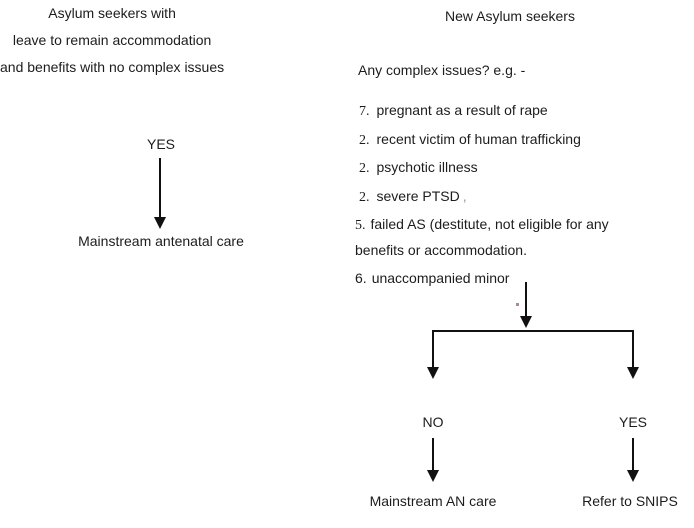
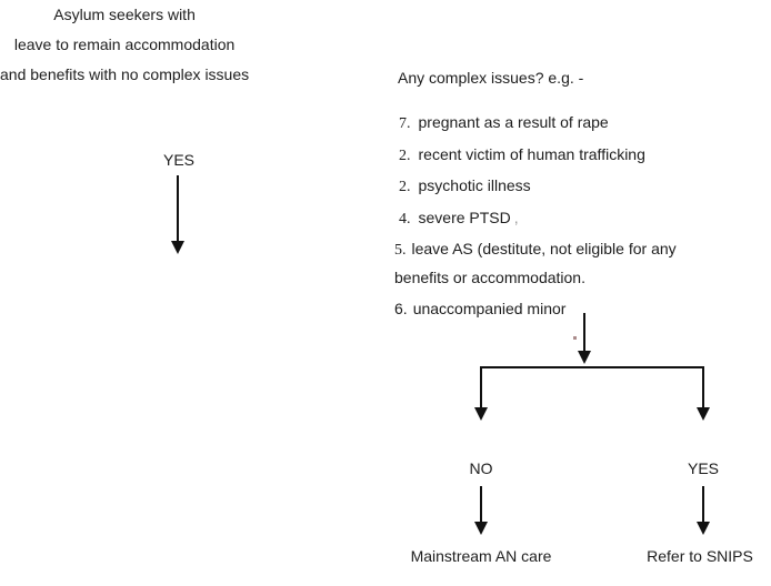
  Asylum seekers with
  leave to remain accommodation
  and benefits with no complex issues
  YES
- Mainstream antenatal care
- New Asylum seekers
  Any complex issues? e.g. -
  7. pregnant as a result of rape
  2. recent victim of human trafficking
  2. psychotic illness
- 2. severe PTSD ,
+ 4. severe PTSD ,
- 5. failed AS (destitute, not eligible for any benefits or accommodation.
+ 5. leave AS (destitute, not eligible for any benefits or accommodation.
  6. unaccompanied minor
  NO
  YES
  Mainstream AN care
  Refer to SNIPS
